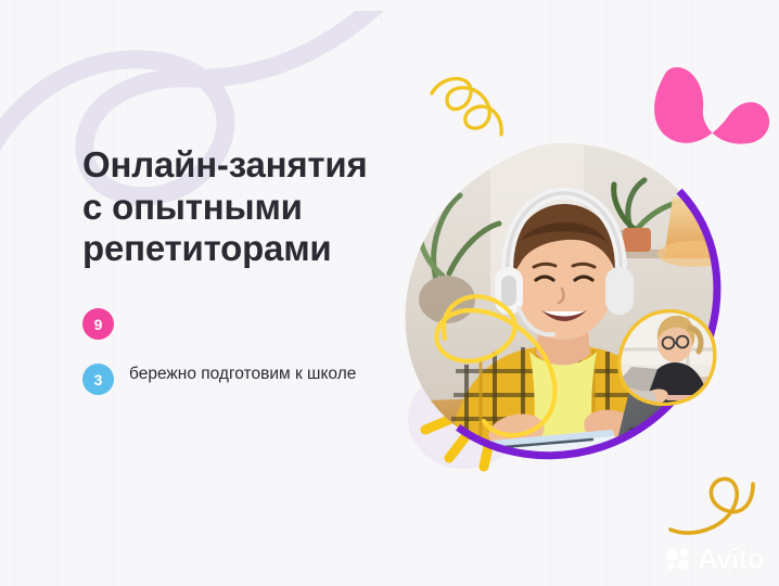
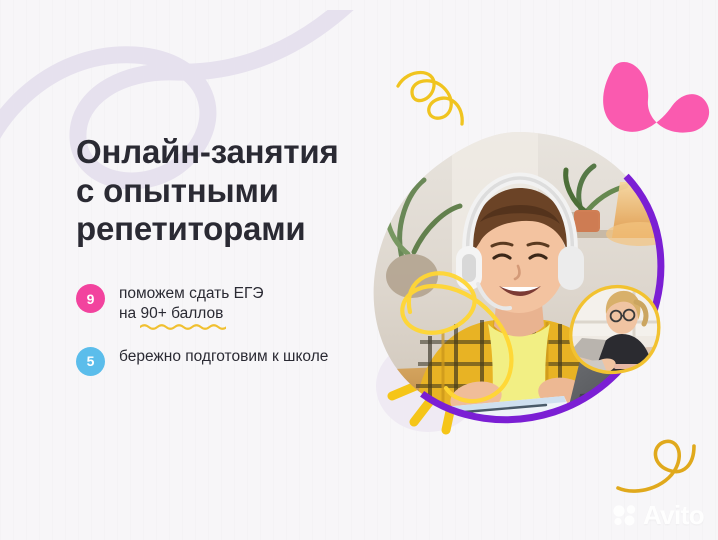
  Онлайн-занятия
  с опытными
  репетиторами
  9
+ поможем сдать ЕГЭ
+ на 90+ баллов
- 3
+ 5
  бережно подготовим к школе
